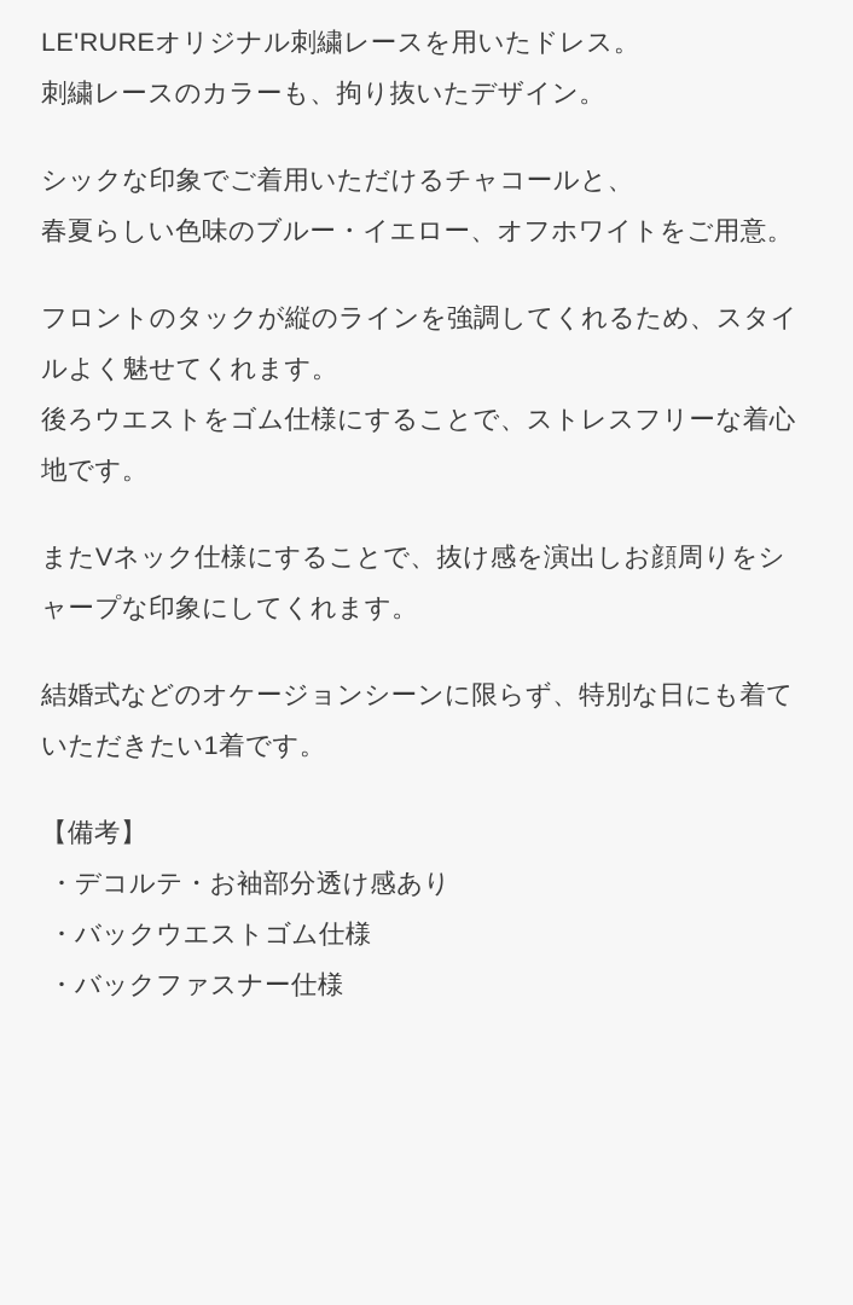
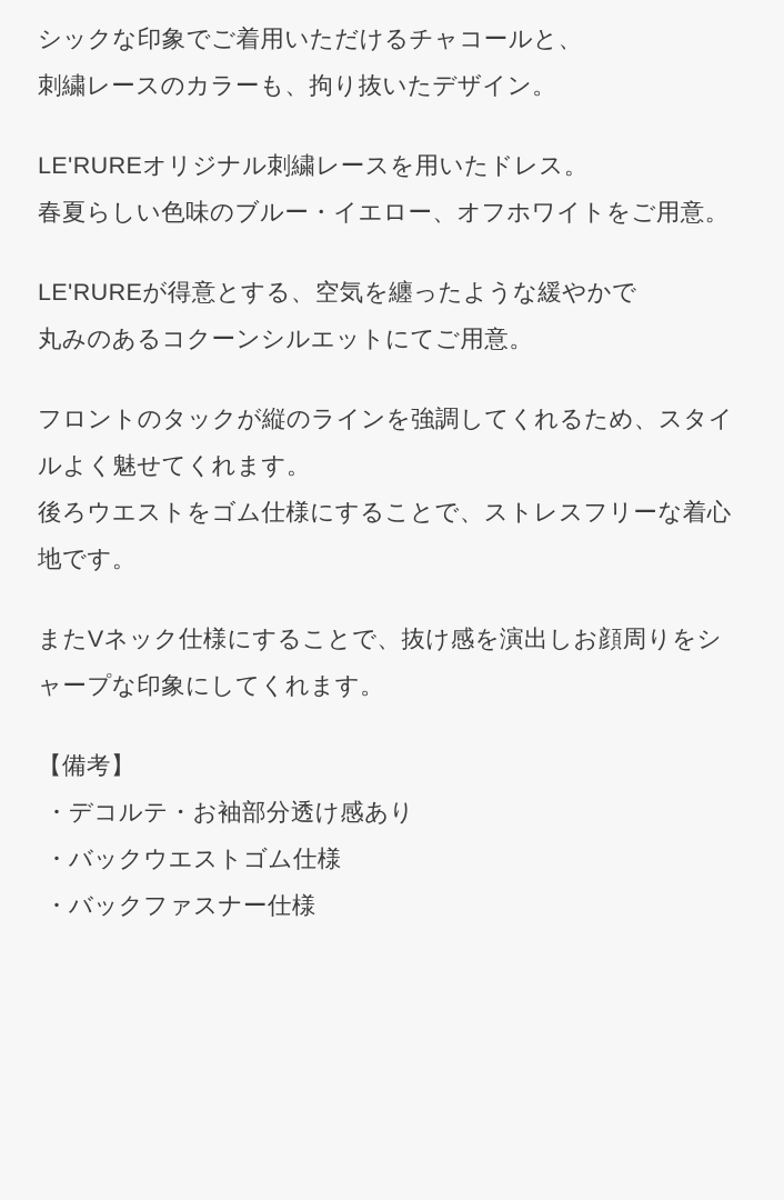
- LE'RUREオリジナル刺繍レースを用いたドレス。
+ シックな印象でご着用いただけるチャコールと、
  刺繍レースのカラーも、拘り抜いたデザイン。
- シックな印象でご着用いただけるチャコールと、
+ LE'RUREオリジナル刺繍レースを用いたドレス。
  春夏らしい色味のブルー・イエロー、オフホワイトをご用意。
+ LE'RUREが得意とする、空気を纏ったような緩やかで
+ 丸みのあるコクーンシルエットにてご用意。
  フロントのタックが縦のラインを強調してくれるため、スタイルよく魅せてくれます。
  後ろウエストをゴム仕様にすることで、ストレスフリーな着心地です。
  またVネック仕様にすることで、抜け感を演出しお顔周りをシャープな印象にしてくれます。
- 結婚式などのオケージョンシーンに限らず、特別な日にも着ていただきたい1着です。
  【備考】
  ・デコルテ・お袖部分透け感あり
  ・バックウエストゴム仕様
  ・バックファスナー仕様
